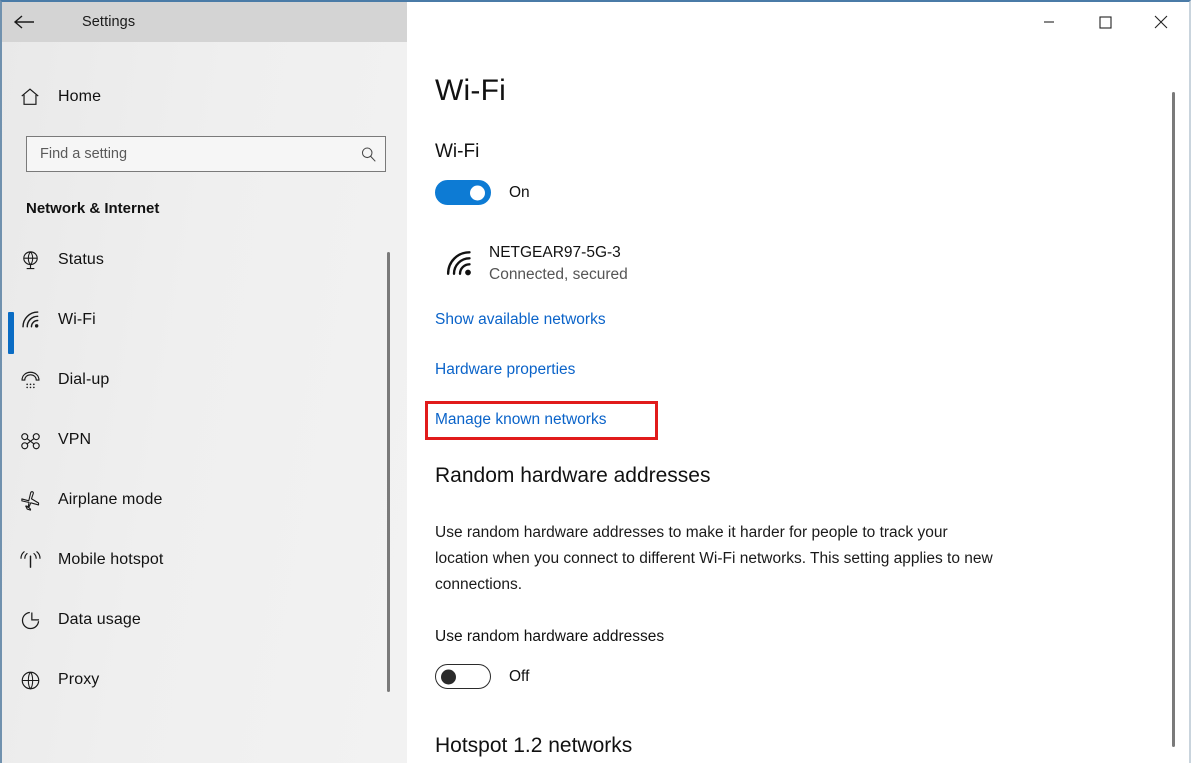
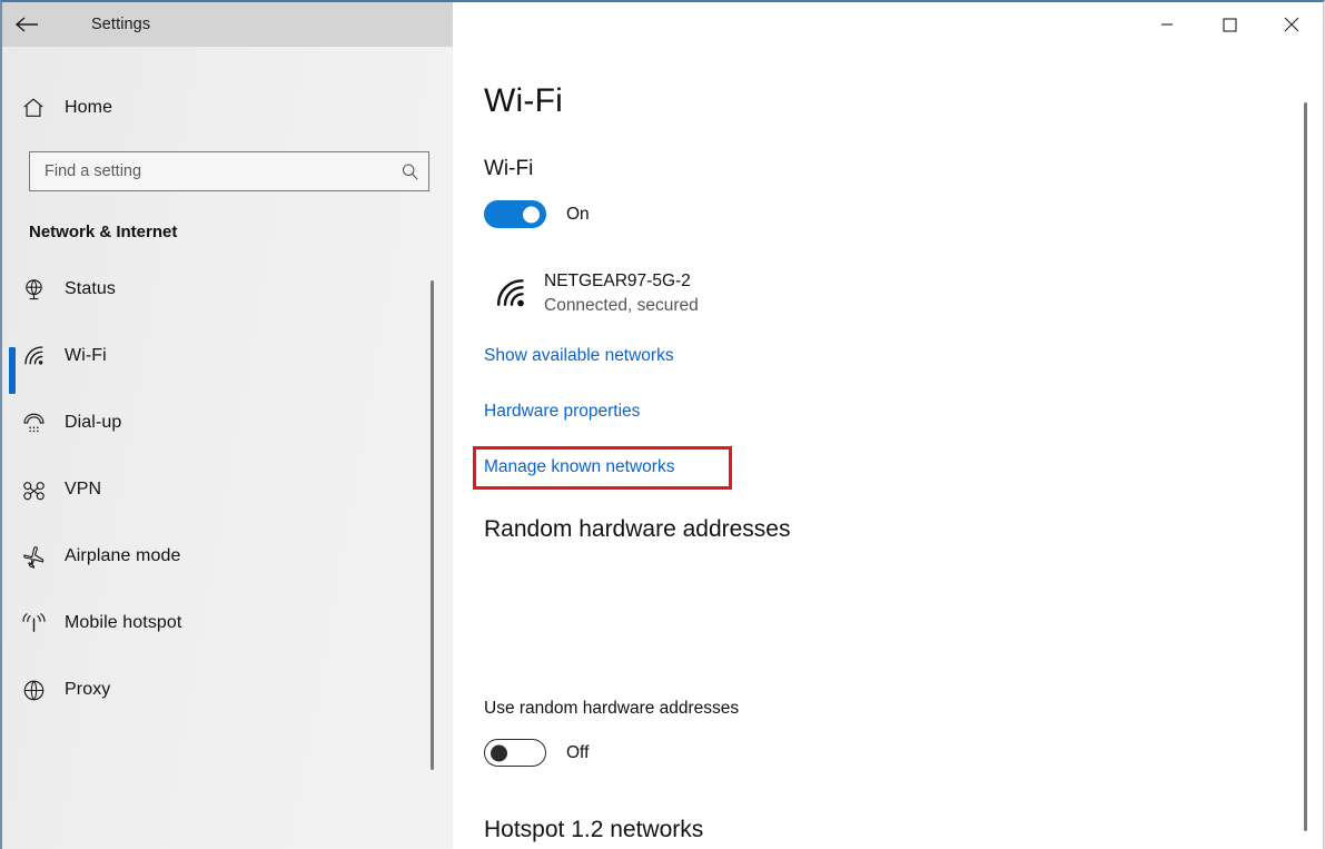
  Settings
  Home
  Find a setting
  Network & Internet
  Status
  Wi-Fi
  Dial-up
  VPN
  Airplane mode
  Mobile hotspot
- Data usage
  Proxy
  Wi-Fi
  Wi-Fi
  On
- NETGEAR97-5G-3
+ NETGEAR97-5G-2
  Connected, secured
  Show available networks
  Hardware properties
  Manage known networks
  Random hardware addresses
- Use random hardware addresses to make it harder for people to track your location when you connect to different Wi-Fi networks. This setting applies to new connections.
  Use random hardware addresses
  Off
  Hotspot 1.2 networks
